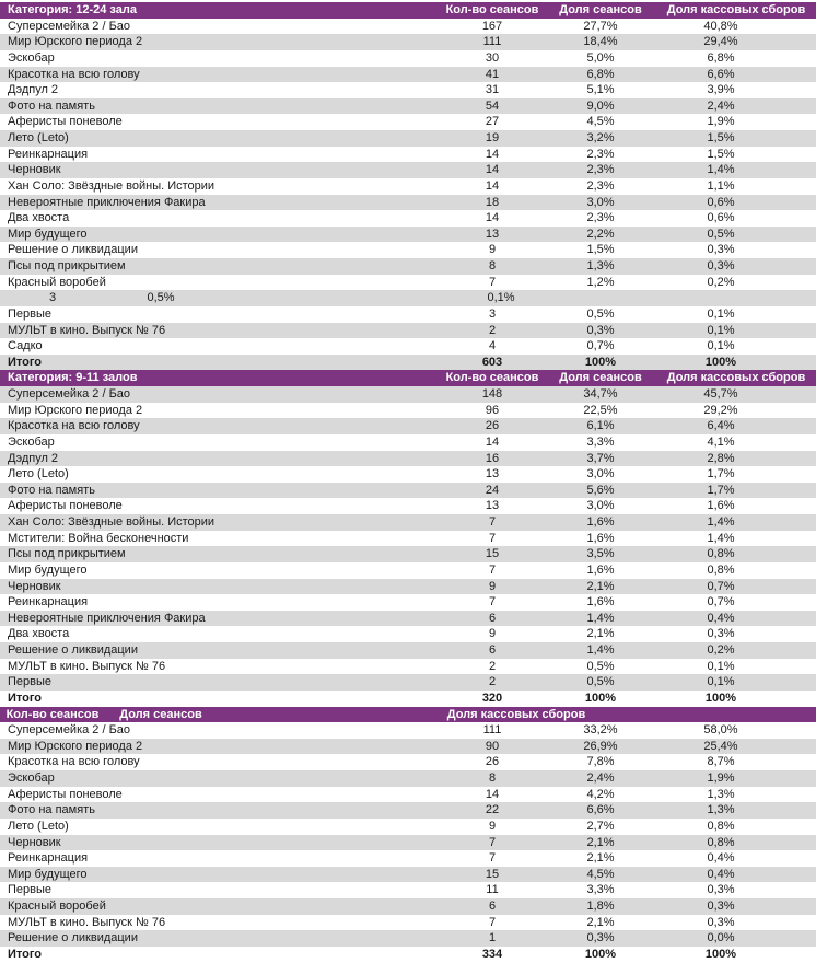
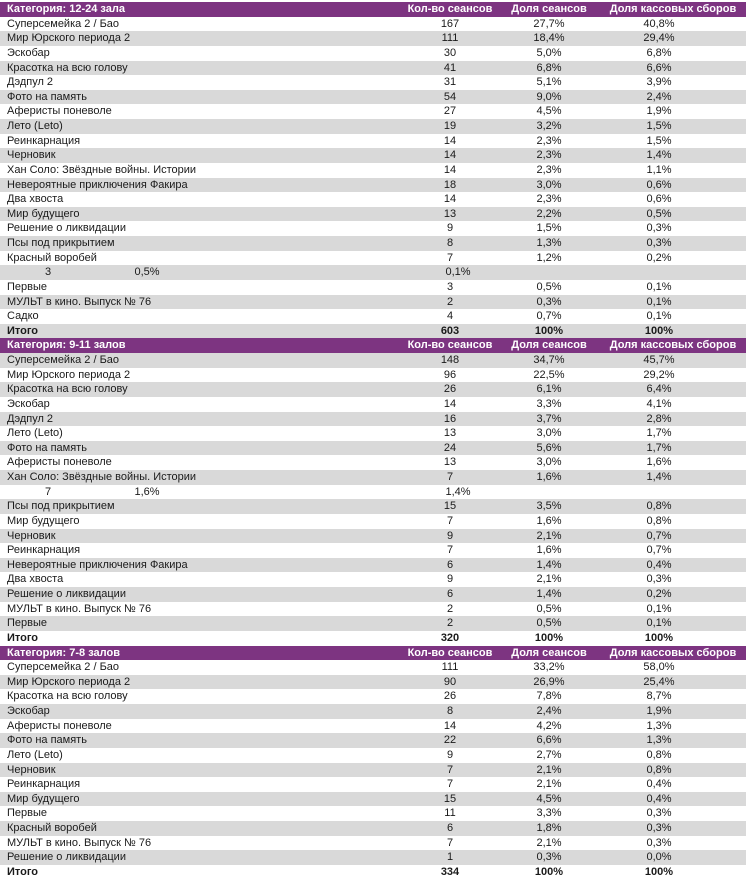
  Категория: 12-24 зала
  Кол-во сеансов
  Доля сеансов
  Доля кассовых сборов
  Суперсемейка 2 / Бао
  167
  27,7%
  40,8%
  Мир Юрского периода 2
  111
  18,4%
  29,4%
  Эскобар
  30
  5,0%
  6,8%
  Красотка на всю голову
  41
  6,8%
  6,6%
  Дэдпул 2
  31
  5,1%
  3,9%
  Фото на память
  54
  9,0%
  2,4%
  Аферисты поневоле
  27
  4,5%
  1,9%
  Лето (Leto)
  19
  3,2%
  1,5%
  Реинкарнация
  14
  2,3%
  1,5%
  Черновик
  14
  2,3%
  1,4%
  Хан Соло: Звёздные войны. Истории
  14
  2,3%
  1,1%
  Невероятные приключения Факира
  18
  3,0%
  0,6%
  Два хвоста
  14
  2,3%
  0,6%
  Мир будущего
  13
  2,2%
  0,5%
  Решение о ликвидации
  9
  1,5%
  0,3%
  Псы под прикрытием
  8
  1,3%
  0,3%
  Красный воробей
  7
  1,2%
  0,2%
  3
  0,5%
  0,1%
  Первые
  3
  0,5%
  0,1%
  МУЛЬТ в кино. Выпуск № 76
  2
  0,3%
  0,1%
  Садко
  4
  0,7%
  0,1%
  Итого
  603
  100%
  100%
  Категория: 9-11 залов
  Кол-во сеансов
  Доля сеансов
  Доля кассовых сборов
  Суперсемейка 2 / Бао
  148
  34,7%
  45,7%
  Мир Юрского периода 2
  96
  22,5%
  29,2%
  Красотка на всю голову
  26
  6,1%
  6,4%
  Эскобар
  14
  3,3%
  4,1%
  Дэдпул 2
  16
  3,7%
  2,8%
  Лето (Leto)
  13
  3,0%
  1,7%
  Фото на память
  24
  5,6%
  1,7%
  Аферисты поневоле
  13
  3,0%
  1,6%
  Хан Соло: Звёздные войны. Истории
  7
  1,6%
  1,4%
- Мстители: Война бесконечности
  7
  1,6%
  1,4%
  Псы под прикрытием
  15
  3,5%
  0,8%
  Мир будущего
  7
  1,6%
  0,8%
  Черновик
  9
  2,1%
  0,7%
  Реинкарнация
  7
  1,6%
  0,7%
  Невероятные приключения Факира
  6
  1,4%
  0,4%
  Два хвоста
  9
  2,1%
  0,3%
  Решение о ликвидации
  6
  1,4%
  0,2%
  МУЛЬТ в кино. Выпуск № 76
  2
  0,5%
  0,1%
  Первые
  2
  0,5%
  0,1%
  Итого
  320
  100%
  100%
+ Категория: 7-8 залов
  Кол-во сеансов
  Доля сеансов
  Доля кассовых сборов
  Суперсемейка 2 / Бао
  111
  33,2%
  58,0%
  Мир Юрского периода 2
  90
  26,9%
  25,4%
  Красотка на всю голову
  26
  7,8%
  8,7%
  Эскобар
  8
  2,4%
  1,9%
  Аферисты поневоле
  14
  4,2%
  1,3%
  Фото на память
  22
  6,6%
  1,3%
  Лето (Leto)
  9
  2,7%
  0,8%
  Черновик
  7
  2,1%
  0,8%
  Реинкарнация
  7
  2,1%
  0,4%
  Мир будущего
  15
  4,5%
  0,4%
  Первые
  11
  3,3%
  0,3%
  Красный воробей
  6
  1,8%
  0,3%
  МУЛЬТ в кино. Выпуск № 76
  7
  2,1%
  0,3%
  Решение о ликвидации
  1
  0,3%
  0,0%
  Итого
  334
  100%
  100%
